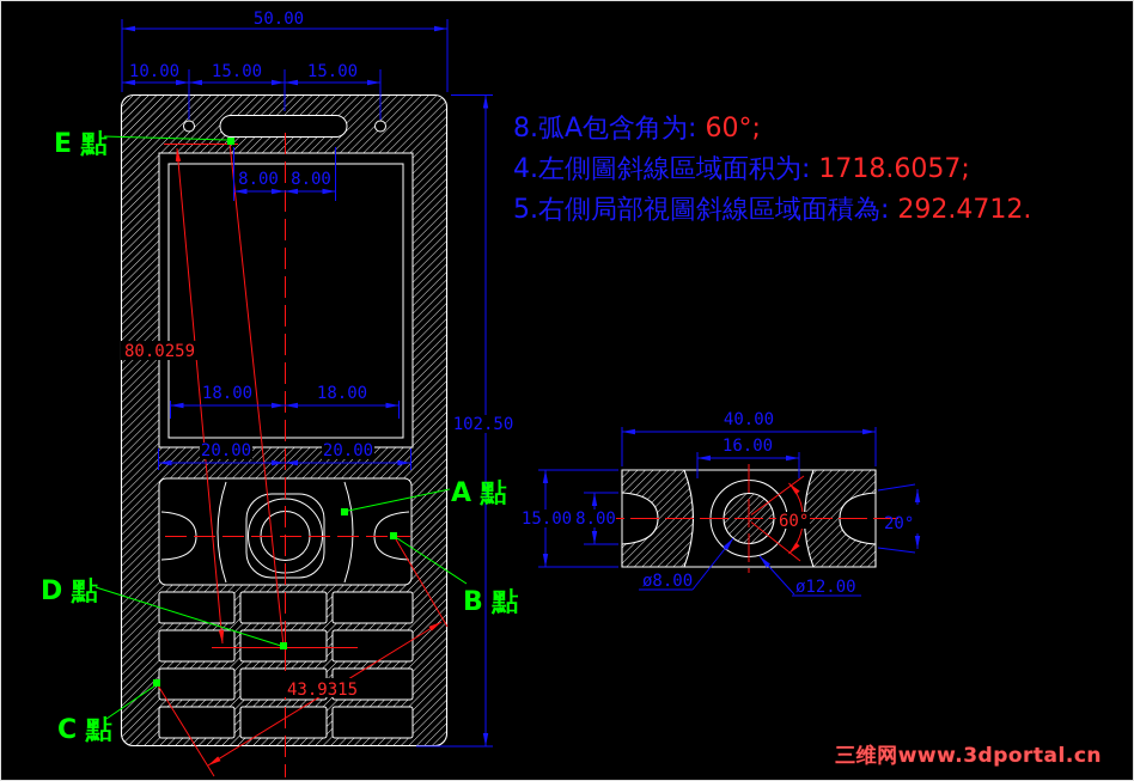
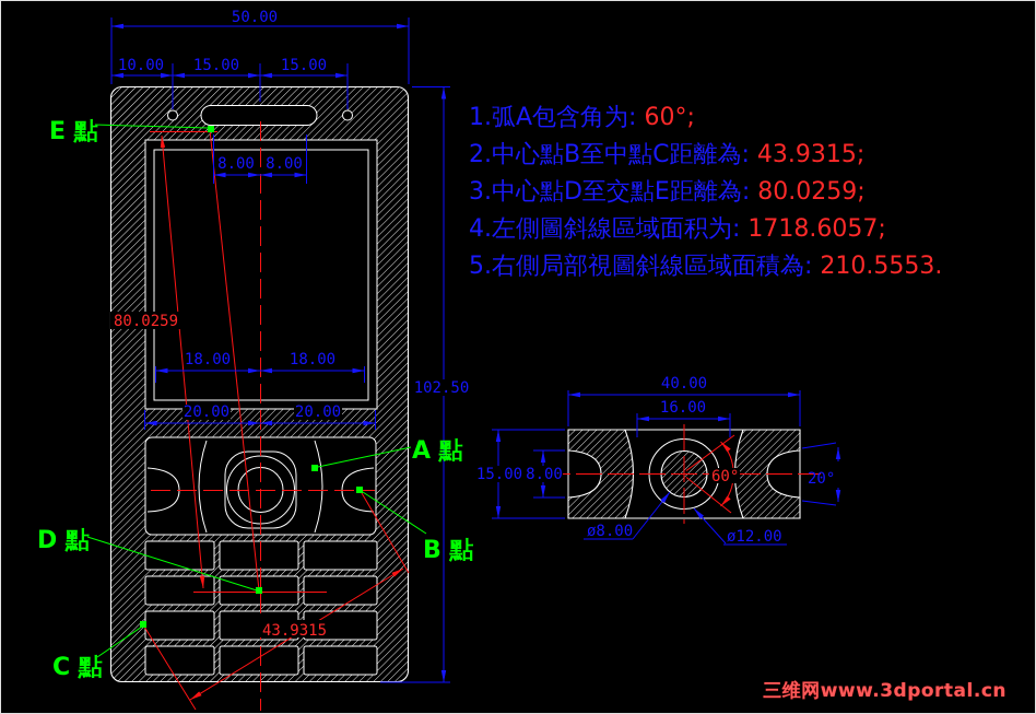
  80.0259
  43.9315
  60°
  50.00
  10.00
  15.00
  15.00
  8.00
  8.00
  18.00
  18.00
  20.00
  20.00
  102.50
  40.00
  16.00
  15.00
  8.00
  ø8.00
  ø12.00
  20°
  E 點
  A 點
  B 點
  D 點
  C 點
- 8.弧A包含角为: 60°;
+ 1.弧A包含角为: 60°;
+ 2.中心點B至中點C距離為: 43.9315;
+ 3.中心點D至交點E距離為: 80.0259;
  4.左側圖斜線區域面积为: 1718.6057;
- 5.右側局部視圖斜線區域面積為: 292.4712.
+ 5.右側局部視圖斜線區域面積為: 210.5553.
  三维网www.3dportal.cn
